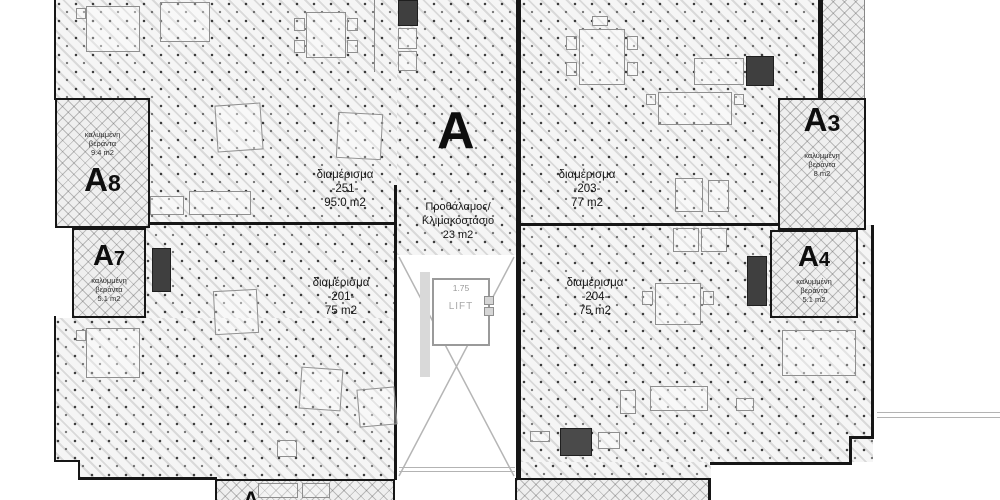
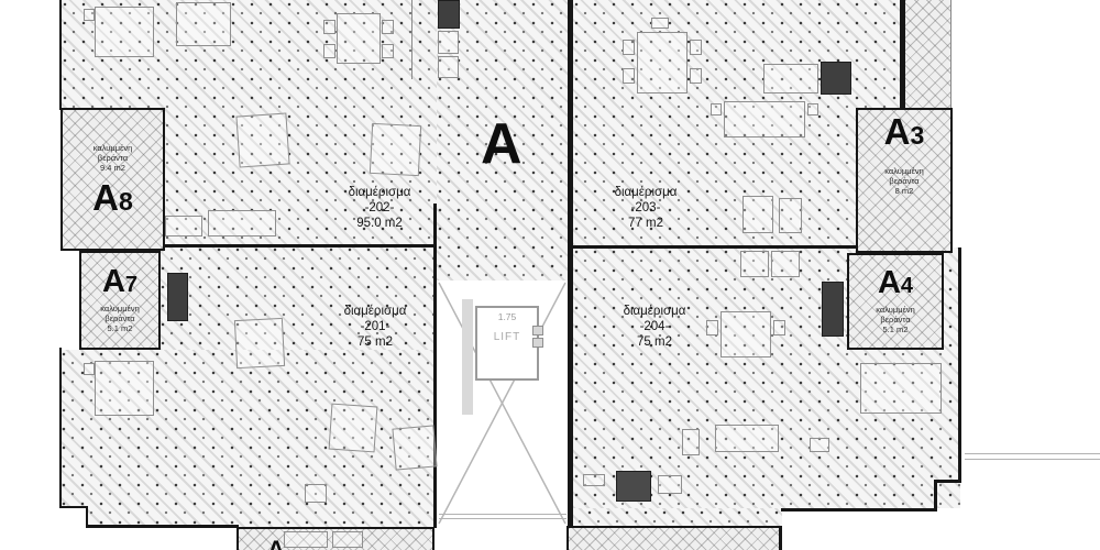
  1.75
  LIFT
  καλυμμένη
  βεράντα
  9.4 m2
  A8
  A7
  καλυμμένη
  βεράντα
  5.1 m2
  A3
  καλυμμένη
  βεράντα
  8 m2
  A4
  καλυμμένη
  βεράντα
  5.1 m2
  A
  διαμέρισμα
- -251-
+ -202-
  95.0 m2
  διαμέρισμα
  -203-
  77 m2
  διαμέρισμα
  -201-
  75 m2
  διαμέρισμα
  -204-
  75 m2
- Προθάλαμος/
- Κλιμακοστάσιο
- 23 m2
